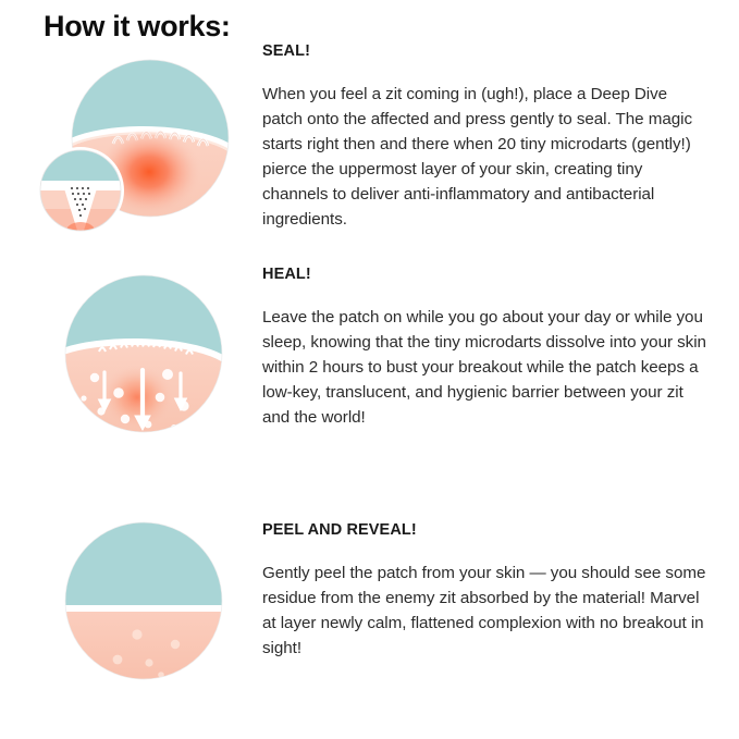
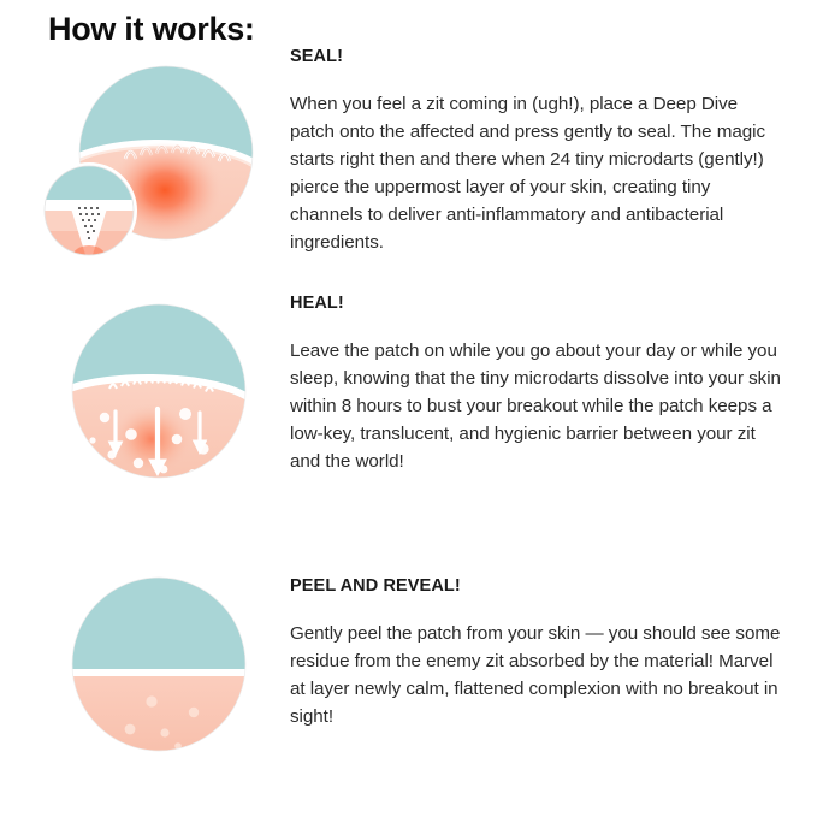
  How it works:
  SEAL!
- When you feel a zit coming in (ugh!), place a Deep Dive patch onto the affected and press gently to seal. The magic starts right then and there when 20 tiny microdarts (gently!) pierce the uppermost layer of your skin, creating tiny channels to deliver anti-inflammatory and antibacterial ingredients.
+ When you feel a zit coming in (ugh!), place a Deep Dive patch onto the affected and press gently to seal. The magic starts right then and there when 24 tiny microdarts (gently!) pierce the uppermost layer of your skin, creating tiny channels to deliver anti-inflammatory and antibacterial ingredients.
  HEAL!
- Leave the patch on while you go about your day or while you sleep, knowing that the tiny microdarts dissolve into your skin within 2 hours to bust your breakout while the patch keeps a low-key, translucent, and hygienic barrier between your zit and the world!
+ Leave the patch on while you go about your day or while you sleep, knowing that the tiny microdarts dissolve into your skin within 8 hours to bust your breakout while the patch keeps a low-key, translucent, and hygienic barrier between your zit and the world!
  PEEL AND REVEAL!
  Gently peel the patch from your skin — you should see some residue from the enemy zit absorbed by the material! Marvel at layer newly calm, flattened complexion with no breakout in sight!
